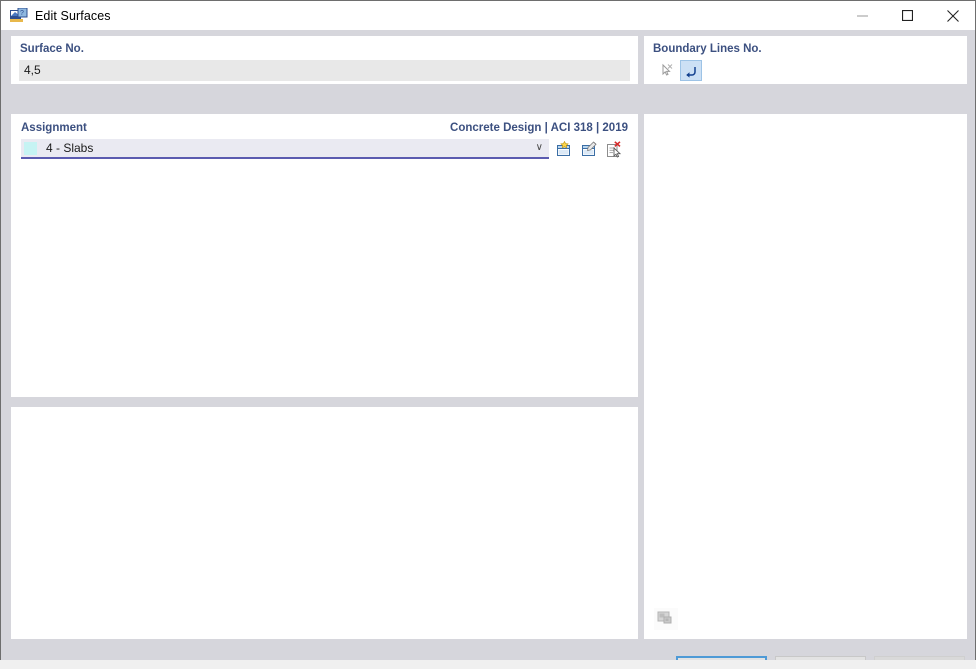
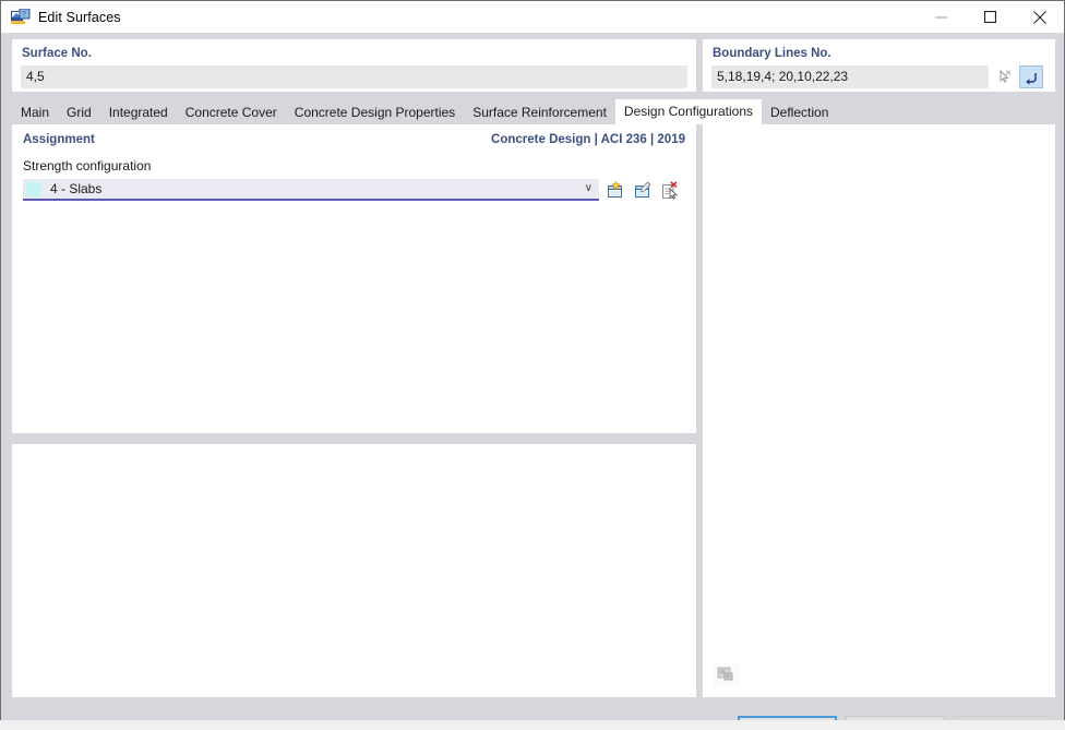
  Edit Surfaces
  Surface No.
  4,5
  Boundary Lines No.
+ 5,18,19,4; 20,10,22,23
+ Main
+ Grid
+ Integrated
+ Concrete Cover
+ Concrete Design Properties
+ Surface Reinforcement
+ Design Configurations
+ Deflection
  Assignment
- Concrete Design | ACI 318 | 2019
+ Concrete Design | ACI 236 | 2019
+ Strength configuration
  4 - Slabs
  ∨
